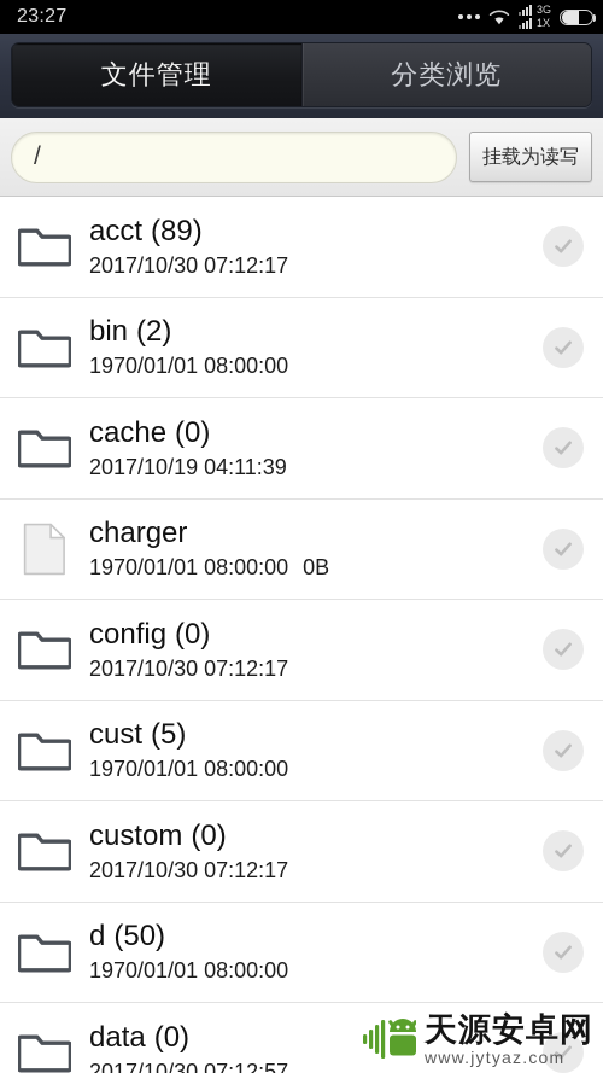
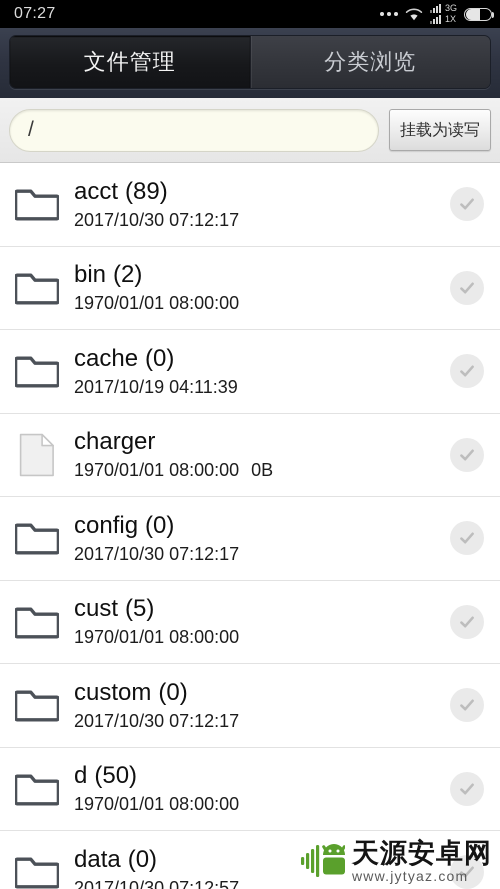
- 23:27
+ 07:27
  3G
  1X
  文件管理
  分类浏览
  /
  挂载为读写
  acct (89)
  2017/10/30 07:12:17
  bin (2)
  1970/01/01 08:00:00
  cache (0)
  2017/10/19 04:11:39
  charger
  1970/01/01 08:00:00 0B
  config (0)
  2017/10/30 07:12:17
  cust (5)
  1970/01/01 08:00:00
  custom (0)
  2017/10/30 07:12:17
  d (50)
  1970/01/01 08:00:00
  data (0)
  2017/10/30 07:12:57
  天源安卓网
  www.jytyaz.com
